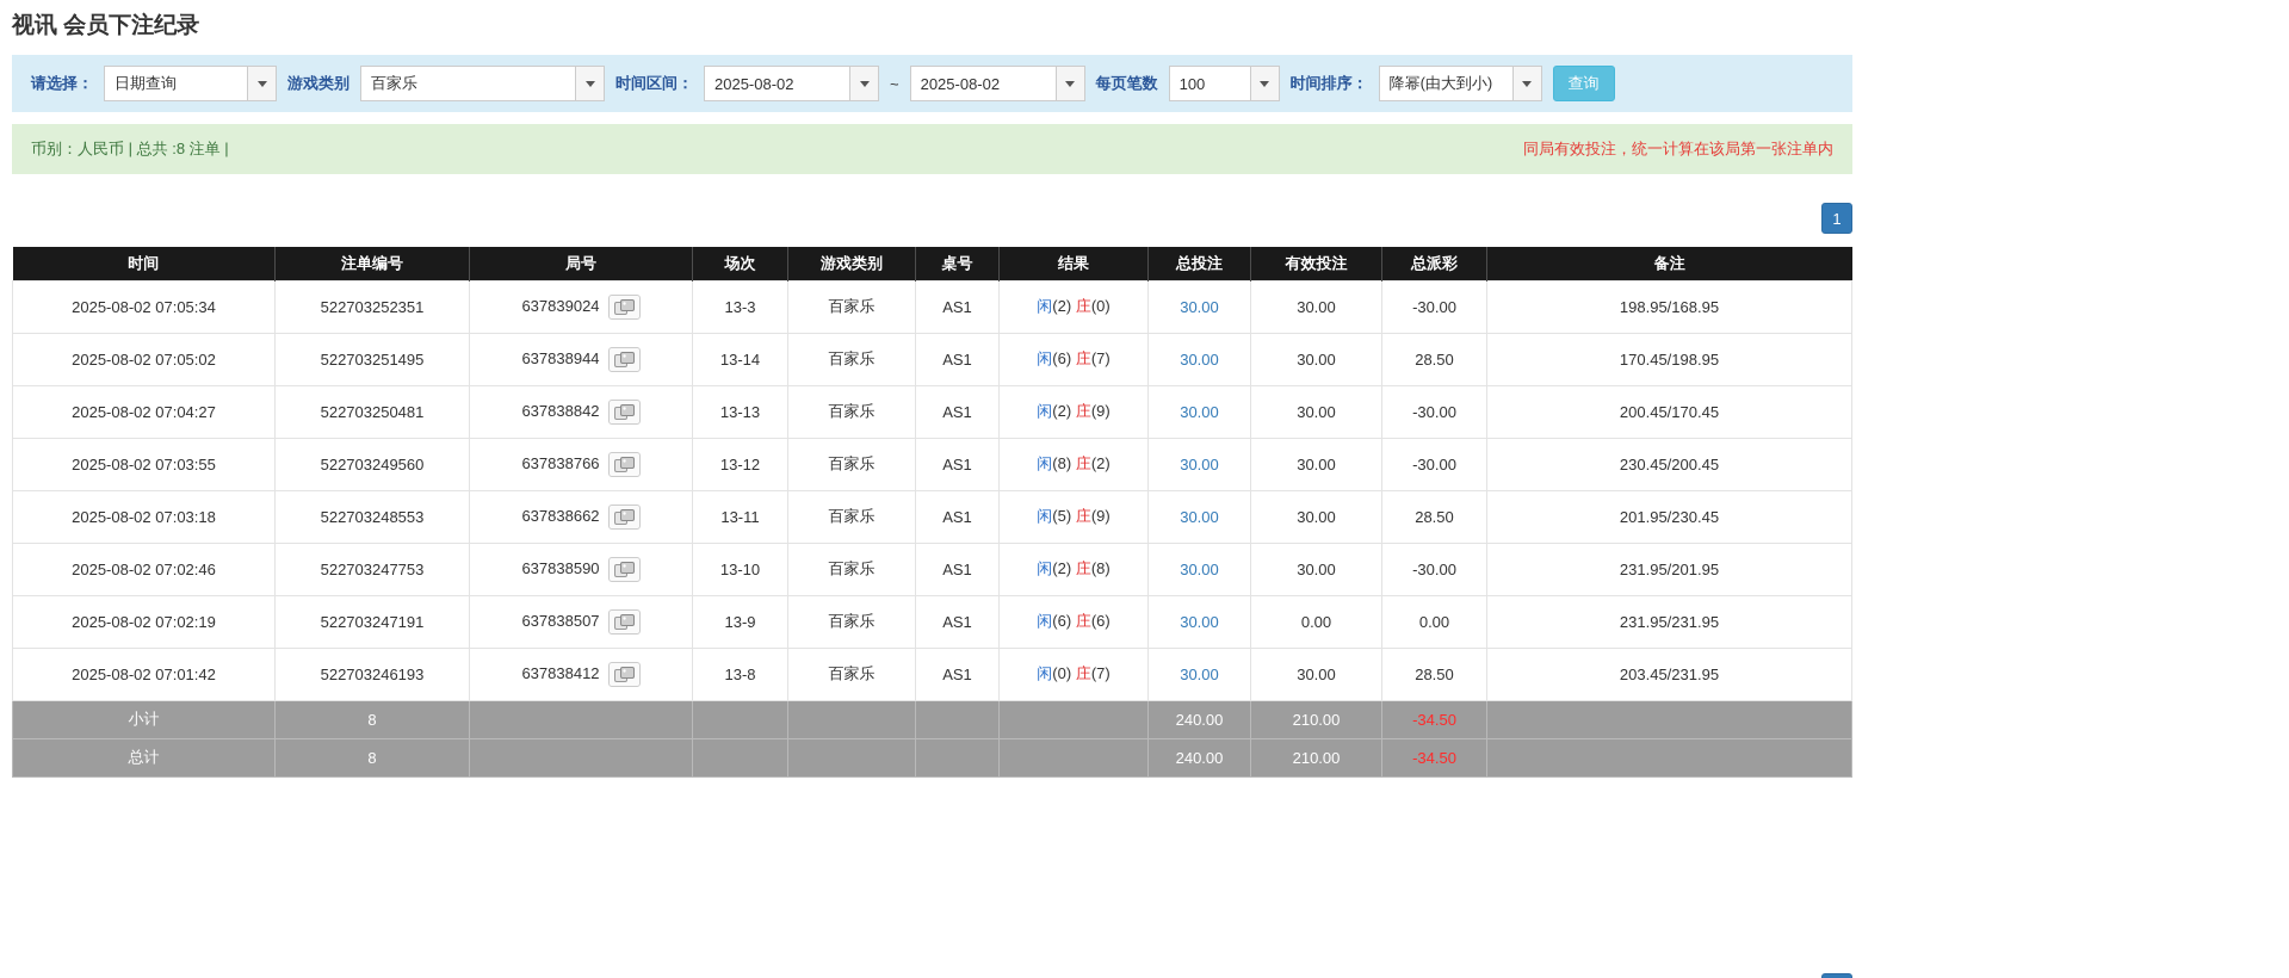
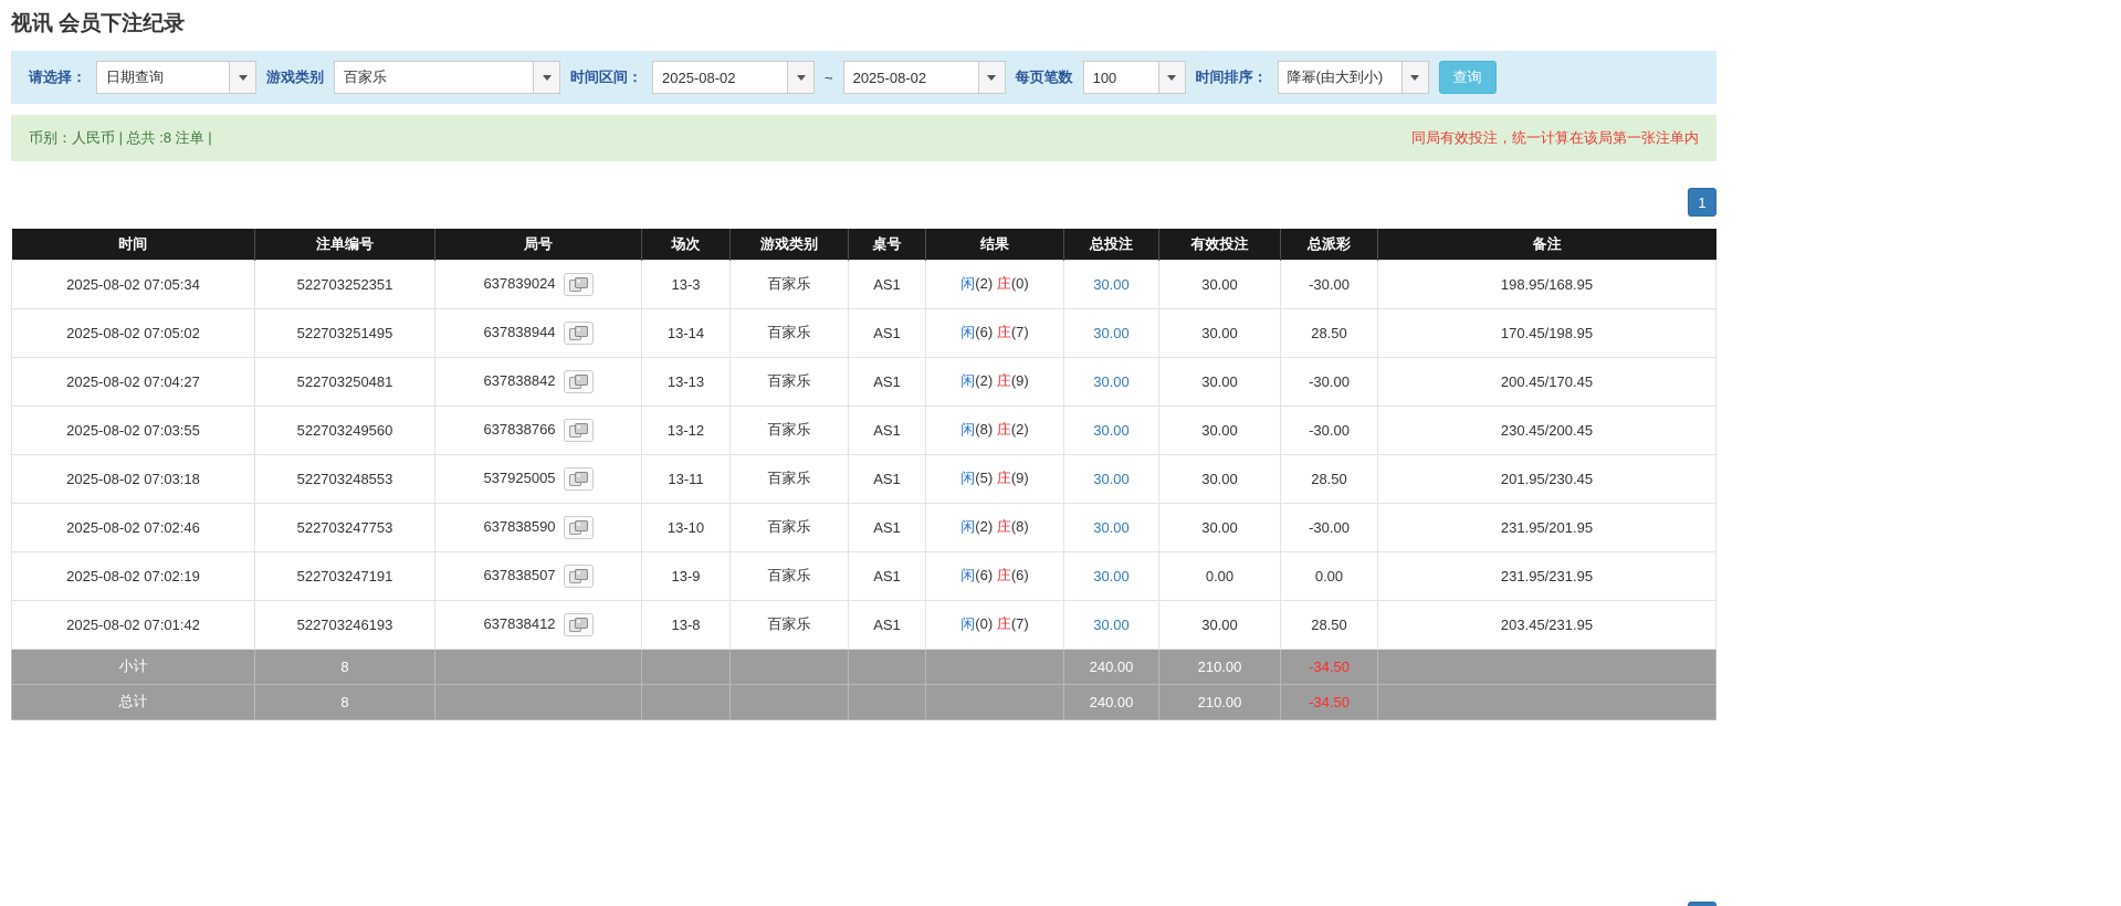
  视讯 会员下注纪录
  请选择：
  日期查询
  游戏类别
  百家乐
  时间区间：
  2025-08-02
  ~
  2025-08-02
  每页笔数
  100
  时间排序：
  降幂(由大到小)
  查询
  币别：人民币 | 总共 :8 注单 |
  同局有效投注，统一计算在该局第一张注单内
  1
  时间	注单编号	局号	场次	游戏类别	桌号	结果	总投注	有效投注	总派彩	备注
  2025-08-02 07:05:34	522703252351	637839024	13-3	百家乐	AS1	闲(2) 庄(0)	30.00	30.00	-30.00	198.95/168.95
  2025-08-02 07:05:02	522703251495	637838944	13-14	百家乐	AS1	闲(6) 庄(7)	30.00	30.00	28.50	170.45/198.95
  2025-08-02 07:04:27	522703250481	637838842	13-13	百家乐	AS1	闲(2) 庄(9)	30.00	30.00	-30.00	200.45/170.45
  2025-08-02 07:03:55	522703249560	637838766	13-12	百家乐	AS1	闲(8) 庄(2)	30.00	30.00	-30.00	230.45/200.45
- 2025-08-02 07:03:18	522703248553	637838662	13-11	百家乐	AS1	闲(5) 庄(9)	30.00	30.00	28.50	201.95/230.45
+ 2025-08-02 07:03:18	522703248553	537925005	13-11	百家乐	AS1	闲(5) 庄(9)	30.00	30.00	28.50	201.95/230.45
  2025-08-02 07:02:46	522703247753	637838590	13-10	百家乐	AS1	闲(2) 庄(8)	30.00	30.00	-30.00	231.95/201.95
  2025-08-02 07:02:19	522703247191	637838507	13-9	百家乐	AS1	闲(6) 庄(6)	30.00	0.00	0.00	231.95/231.95
  2025-08-02 07:01:42	522703246193	637838412	13-8	百家乐	AS1	闲(0) 庄(7)	30.00	30.00	28.50	203.45/231.95
  小计	8						240.00	210.00	-34.50
  总计	8						240.00	210.00	-34.50
